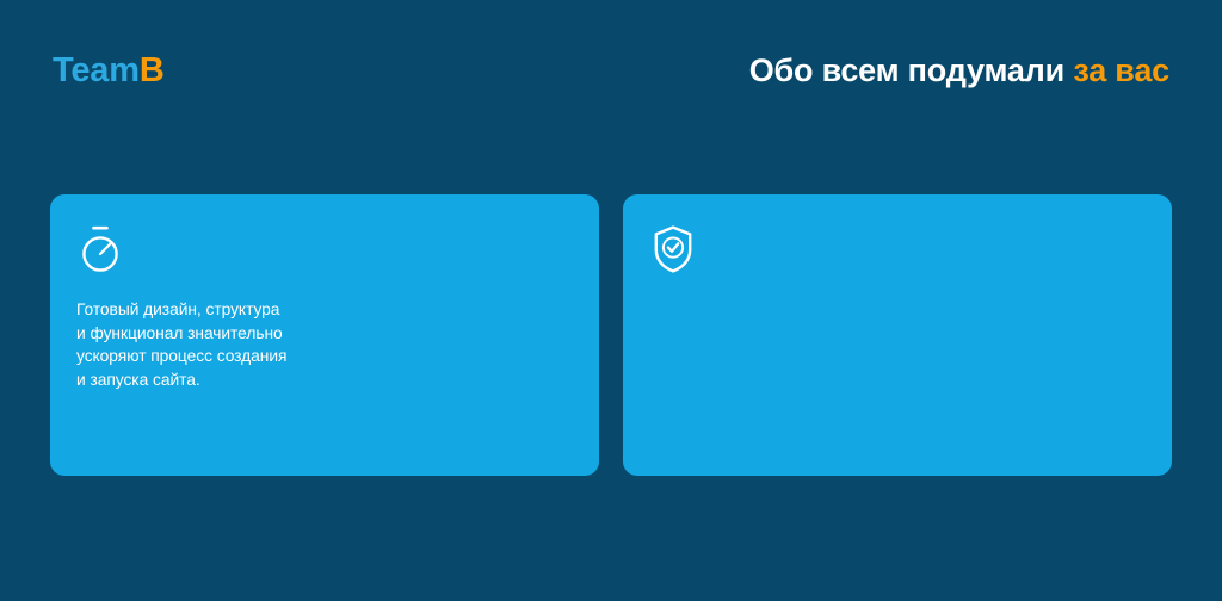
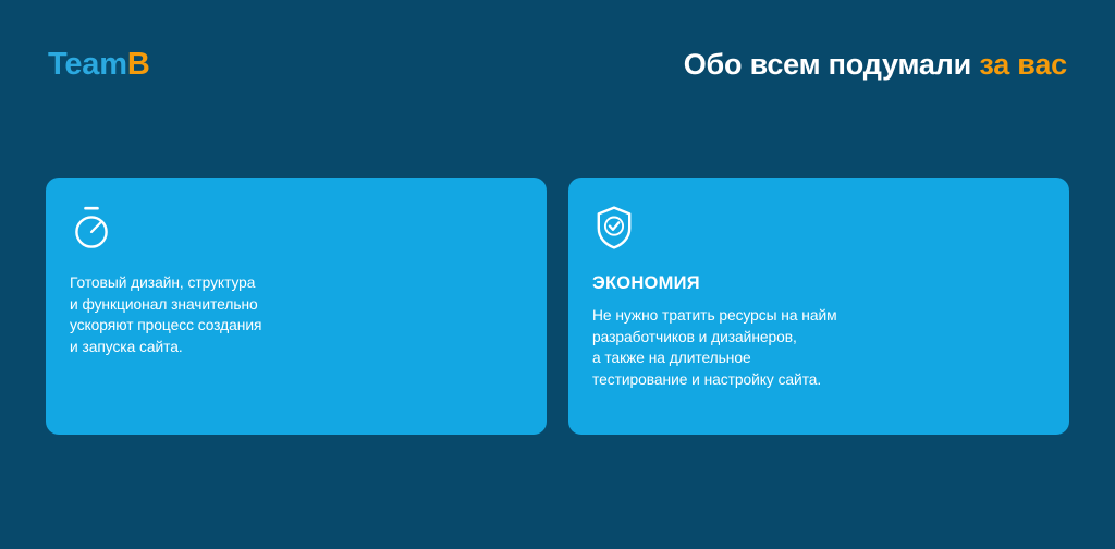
  TeamB
  Обо всем подумали за вас
  Готовый дизайн, структура
  и функционал значительно
  ускоряют процесс создания
  и запуска сайта.
+ ЭКОНОМИЯ
+ Не нужно тратить ресурсы на найм
+ разработчиков и дизайнеров,
+ а также на длительное
+ тестирование и настройку сайта.
